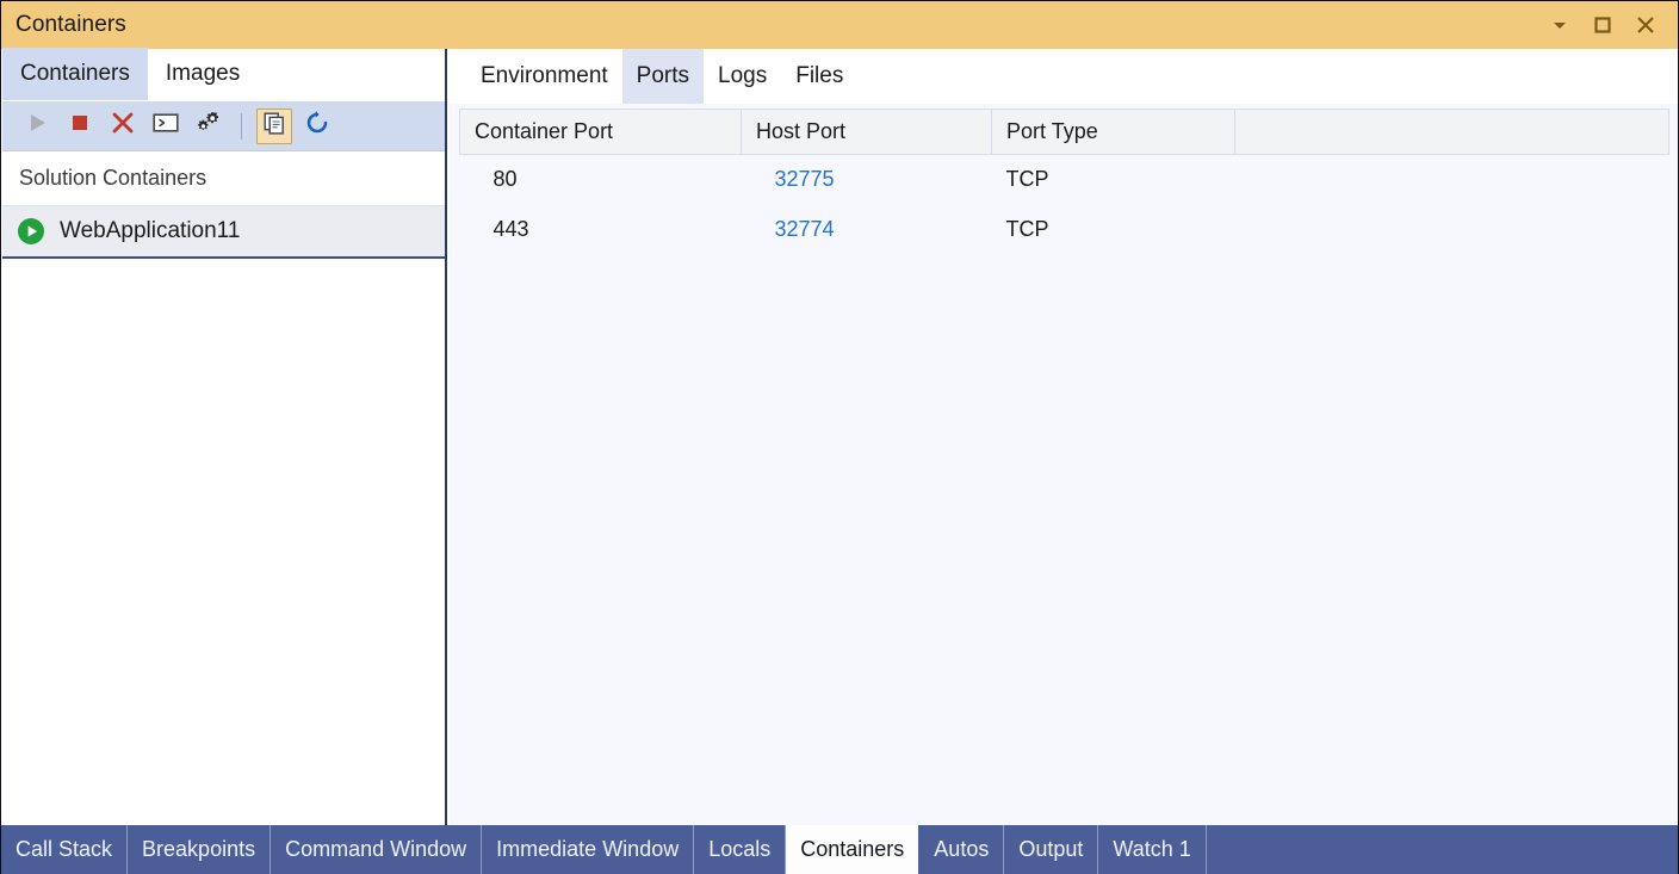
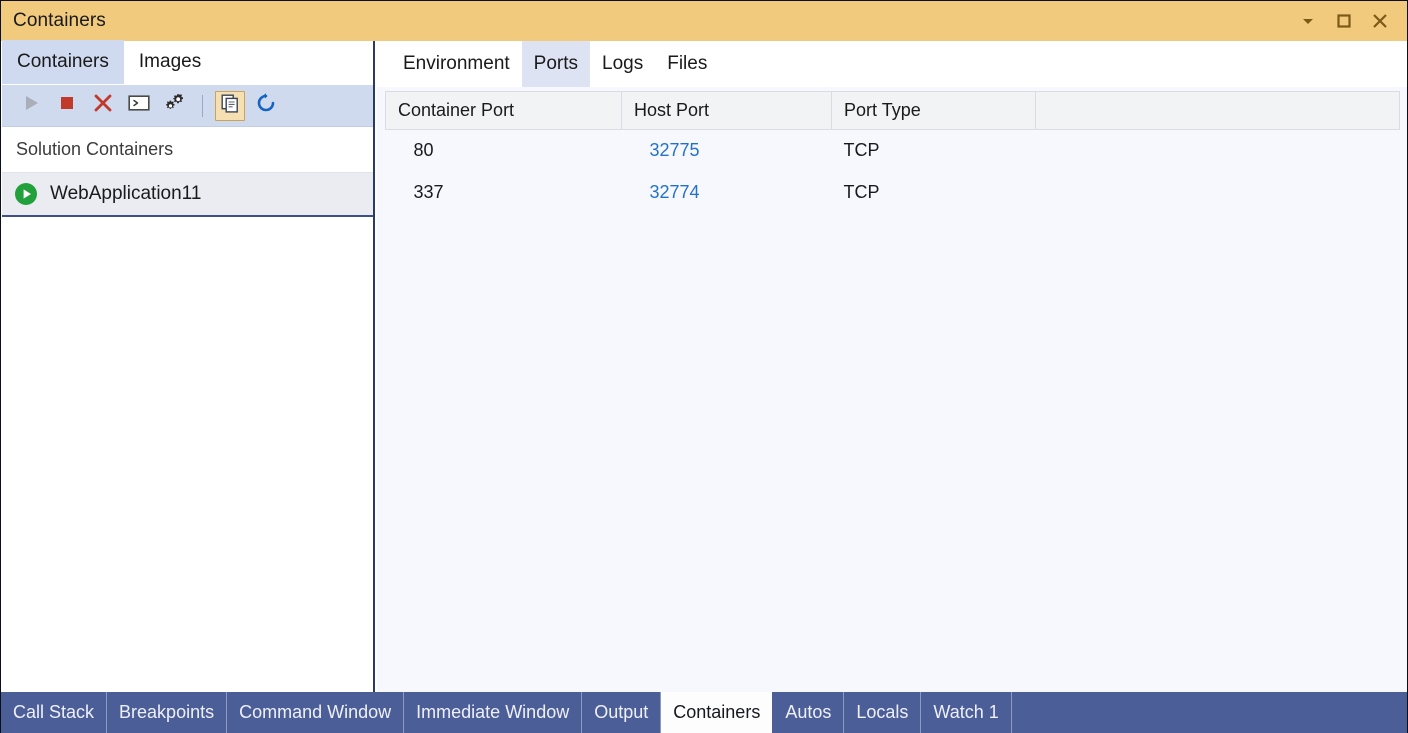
  Containers
  Containers
  Images
  Solution Containers
  WebApplication11
  Environment
  Ports
  Logs
  Files
  Container Port	Host Port	Port Type
  80	32775	TCP
- 443	32774	TCP
+ 337	32774	TCP
  Call Stack
  Breakpoints
  Command Window
  Immediate Window
- Locals
+ Output
  Containers
  Autos
- Output
+ Locals
  Watch 1
